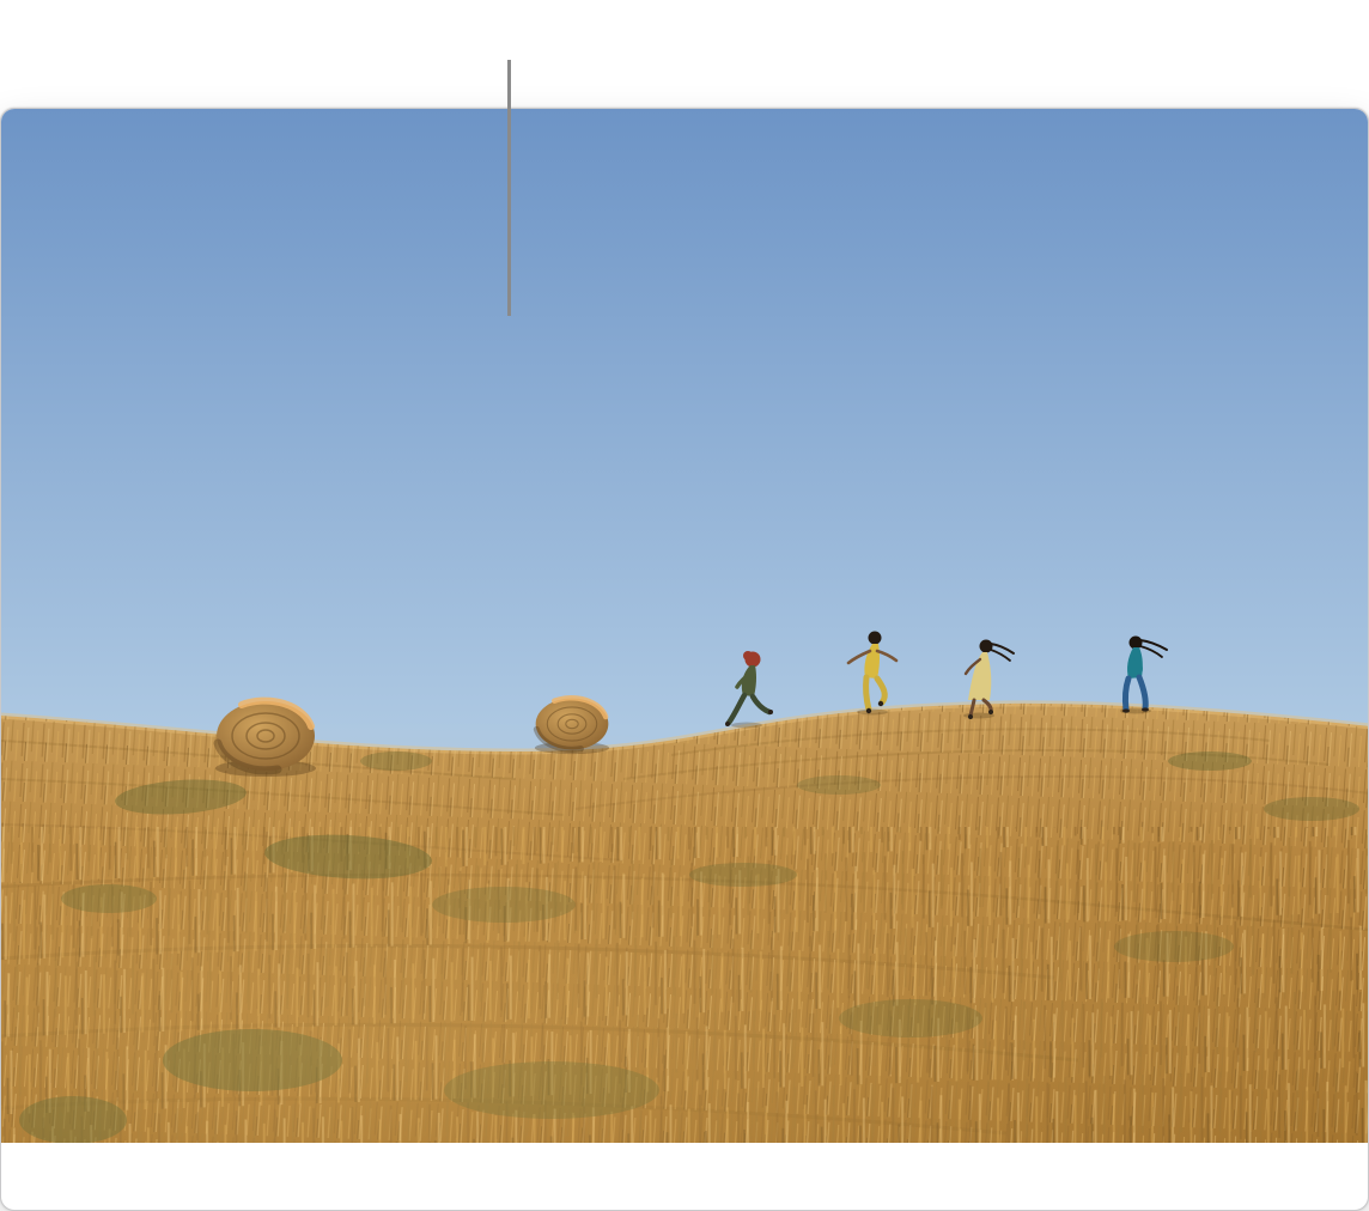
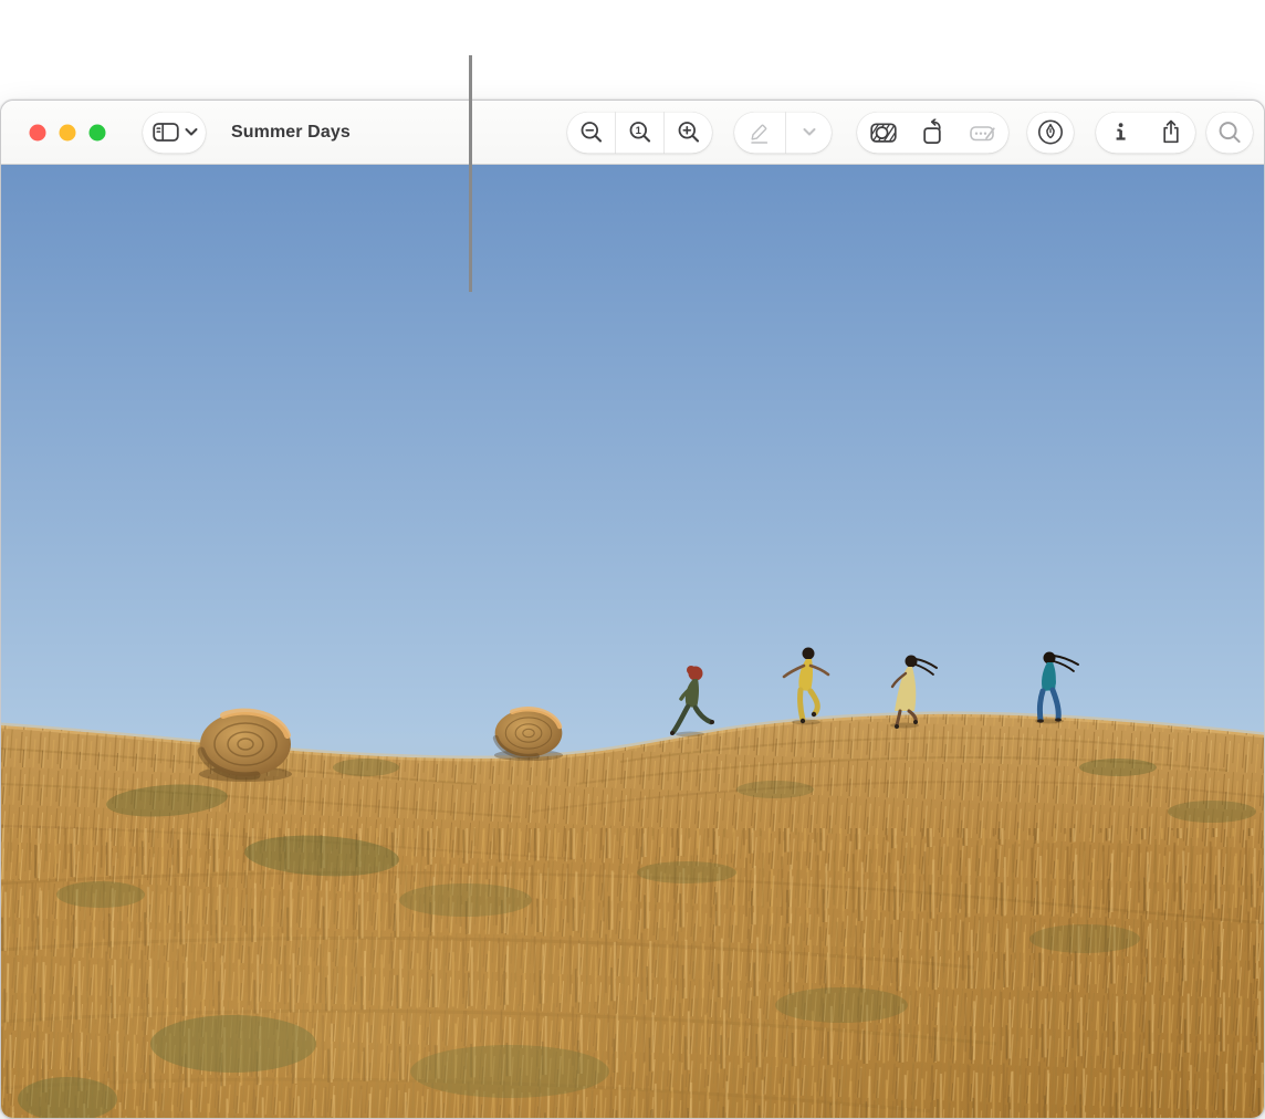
+ Summer Days
+ 1
